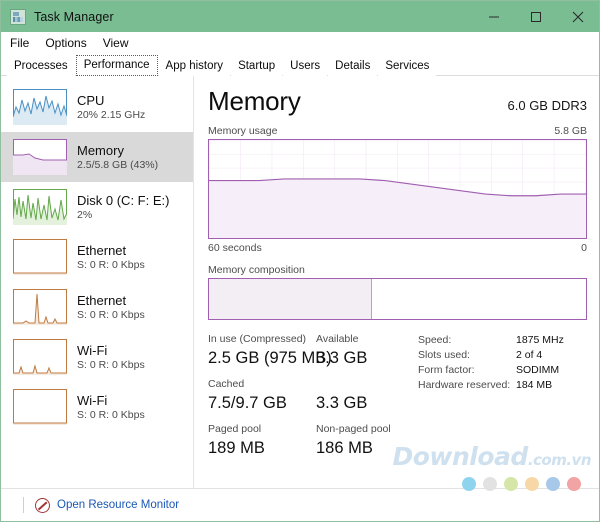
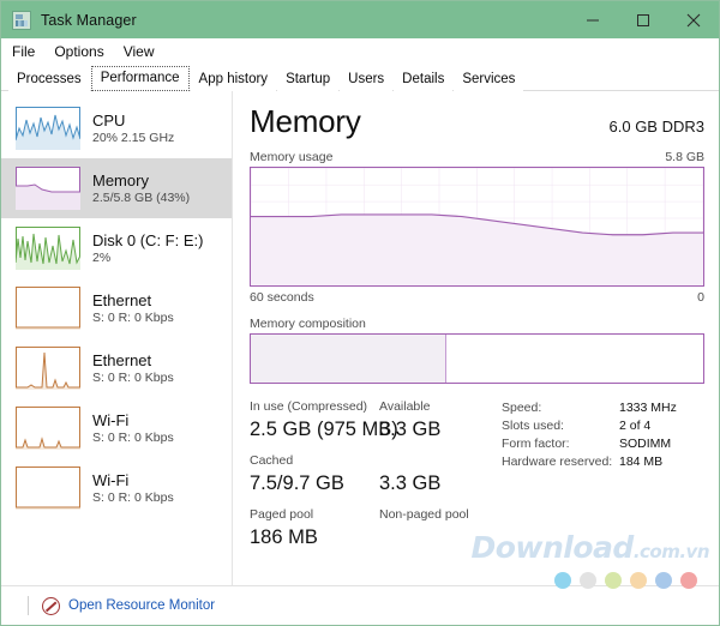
  Task Manager
  File
  Options
  View
  Processes
  Performance
  App history
  Startup
  Users
  Details
  Services
  CPU
  20% 2.15 GHz
  Memory
  2.5/5.8 GB (43%)
  Disk 0 (C: F: E:)
  2%
  Ethernet
  S: 0 R: 0 Kbps
  Ethernet
  S: 0 R: 0 Kbps
  Wi-Fi
  S: 0 R: 0 Kbps
  Wi-Fi
  S: 0 R: 0 Kbps
  Memory
  6.0 GB DDR3
  Memory usage
  5.8 GB
  60 seconds
  0
  Memory composition
  In use (Compressed)
  Available
  2.5 GB (975 M
  3.3 GB
  Cached
  7.5/9.7 GB
  3.3 GB
  Paged pool
  Non-paged pool
- 189 MB
  186 MB
  Speed:
- 1875 MHz
+ 1333 MHz
  Slots used:
  2 of 4
  Form factor:
  SODIMM
  Hardware reserved:
  184 MB
  Open Resource Monitor
  Download.com.vn
